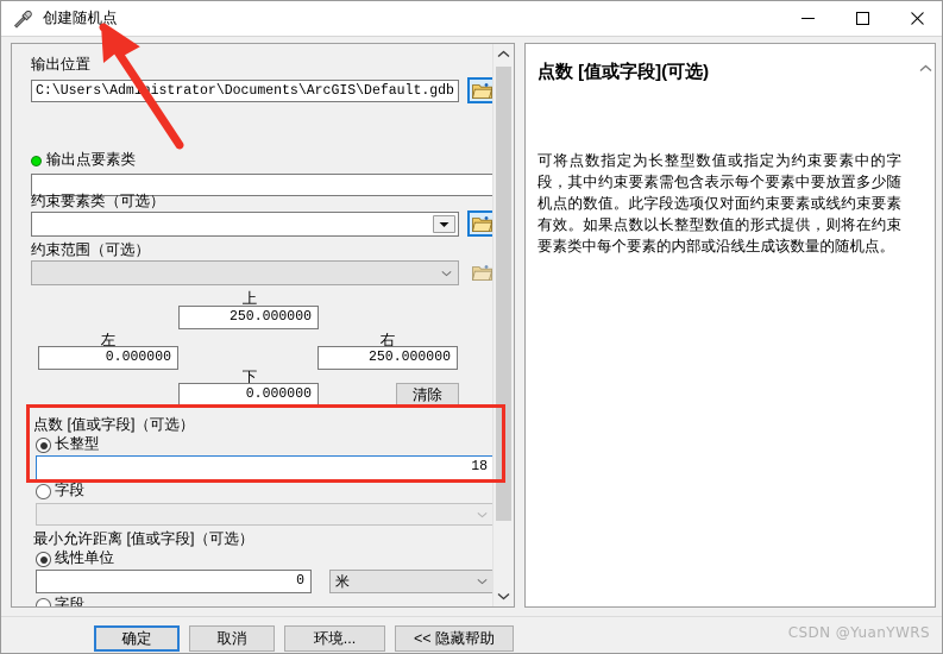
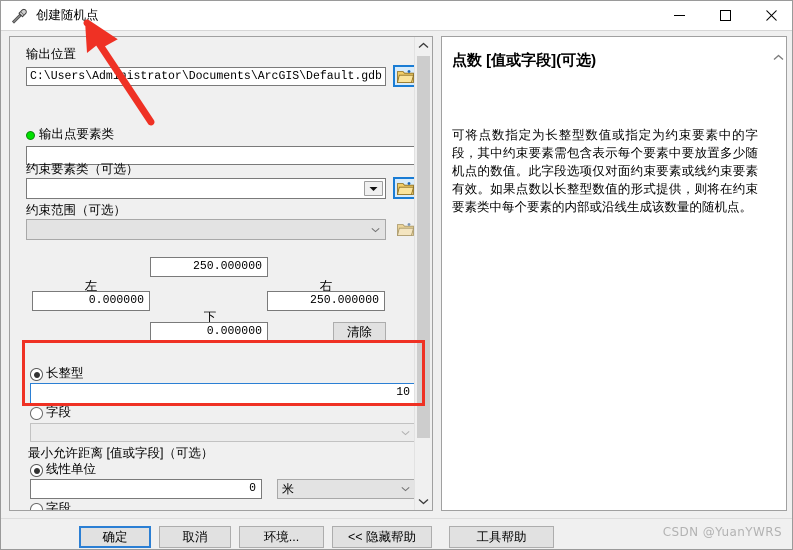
  创建随机点
  输出位置
  C:\Users\Admiistrator\Documents\ArcGIS\Default.gdb
  输出点要素类
  约束要素类（可选）
  约束范围（可选）
- 上
  250.000000
  左
  0.000000
  右
  250.000000
  下
  0.000000
  清除
- 点数 [值或字段]（可选）
  长整型
- 18
+ 10
  字段
  最小允许距离 [值或字段]（可选）
  线性单位
  0
  米
  字段
  点数 [值或字段](可选)
  可将点数指定为长整型数值或指定为约束要素中的字段，其中约束要素需包含表示每个要素中要放置多少随机点的数值。此字段选项仅对面约束要素或线约束要素有效。如果点数以长整型数值的形式提供，则将在约束要素类中每个要素的内部或沿线生成该数量的随机点。
  确定
  取消
  环境...
  << 隐藏帮助
+ 工具帮助
  CSDN @YuanYWRS
